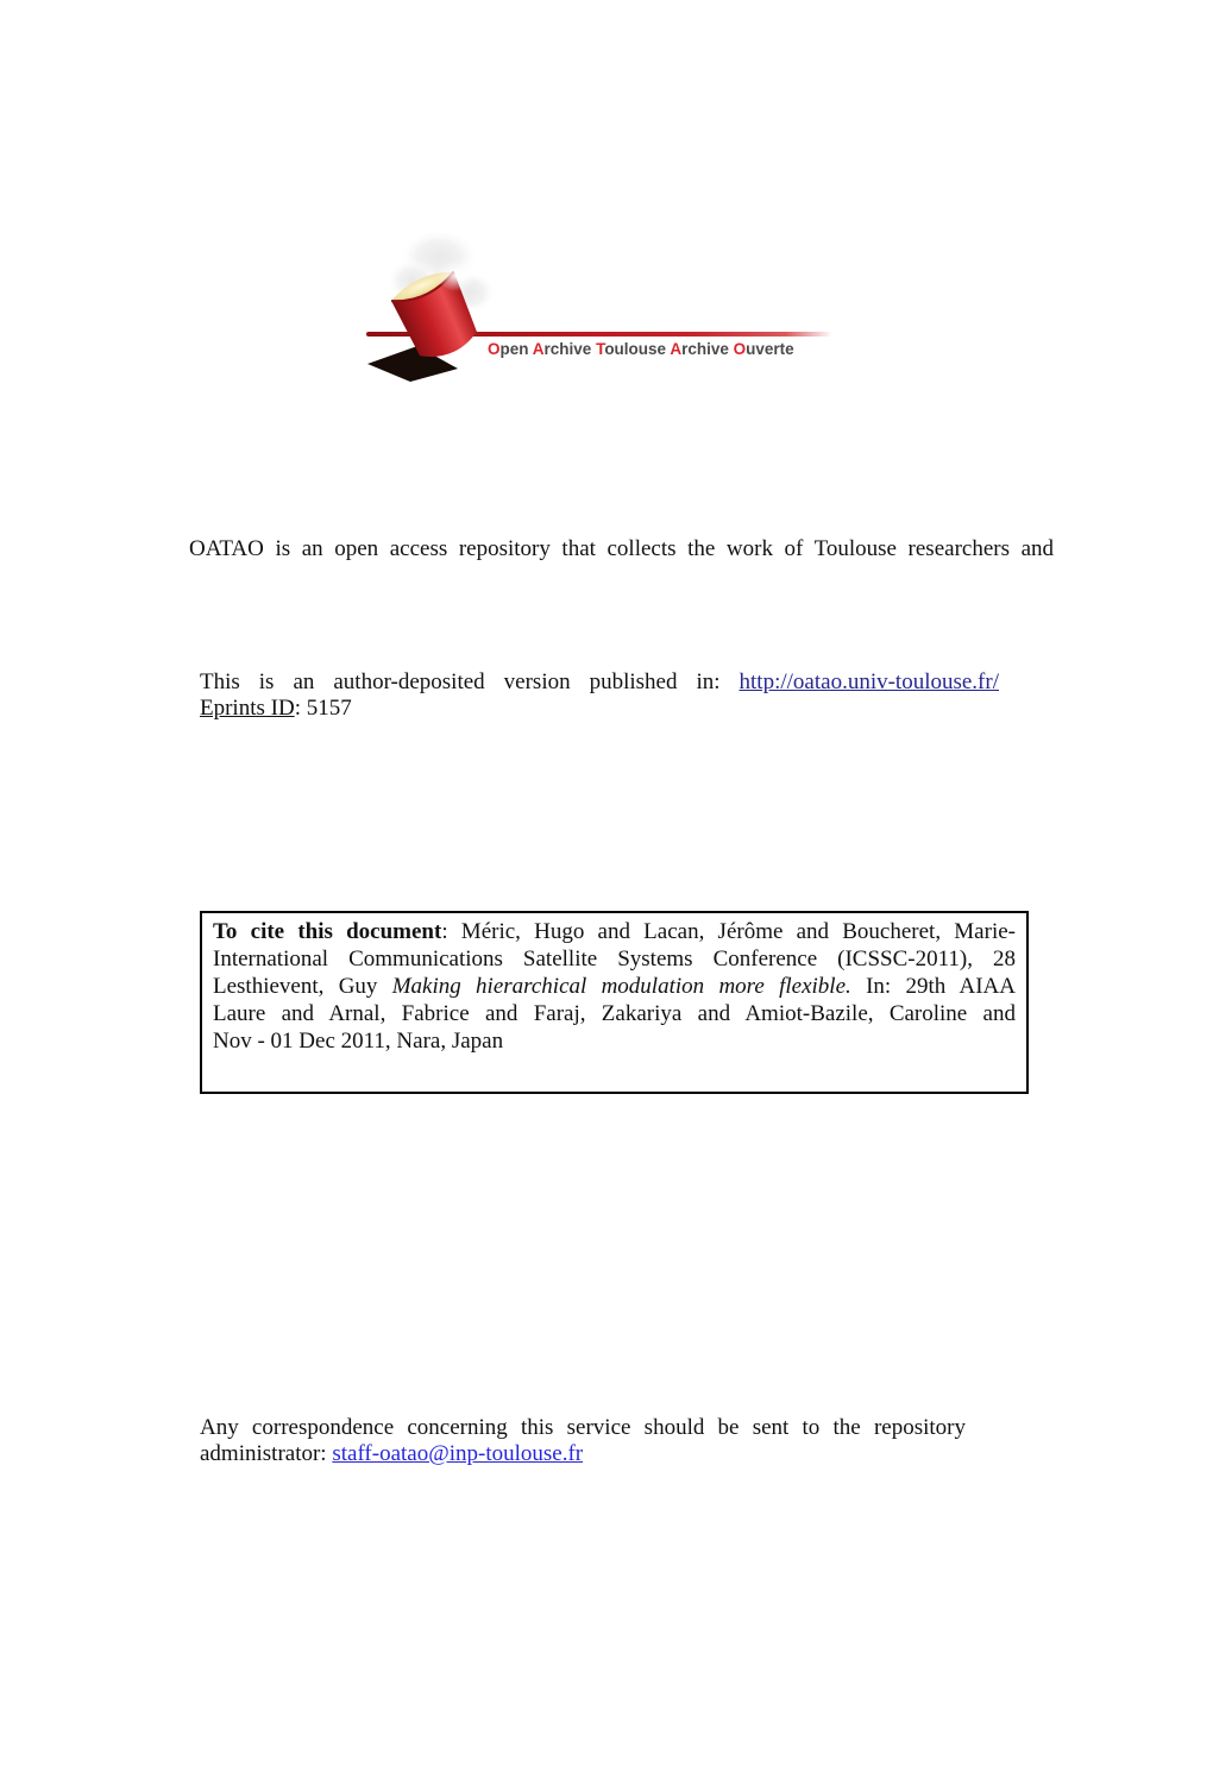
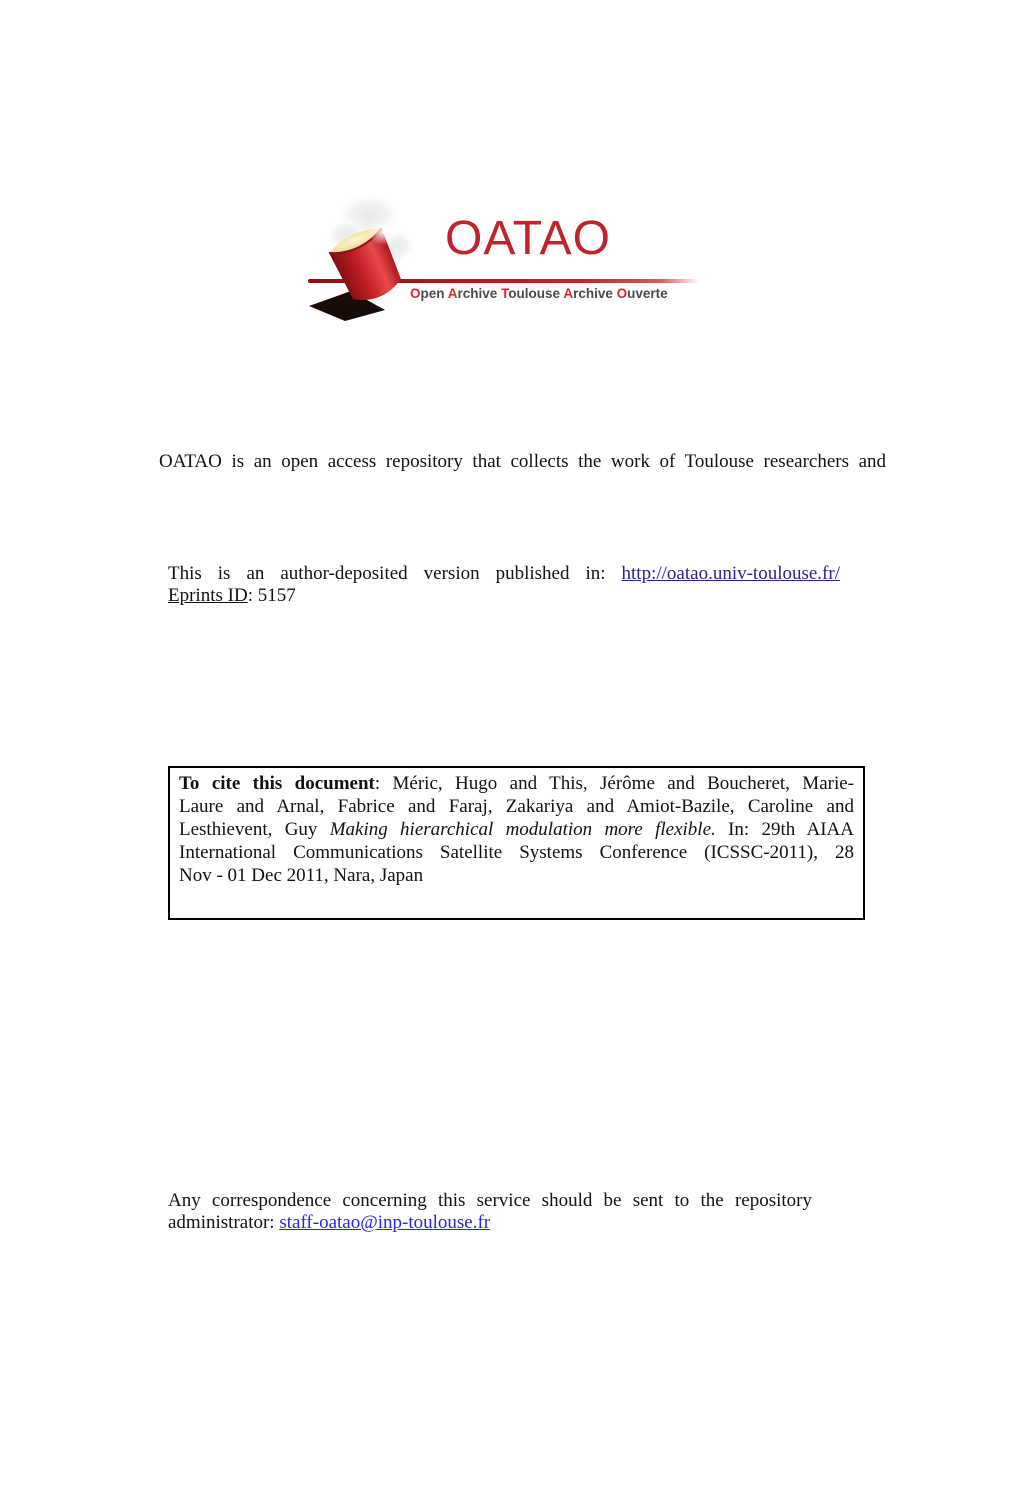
+ OATAO
  Open Archive Toulouse Archive Ouverte
  OATAO is an open access repository that collects the work of Toulouse researchers and
  This is an author-deposited version published in: http://oatao.univ-toulouse.fr/
  Eprints ID: 5157
- To cite this document: Méric, Hugo and Lacan, Jérôme and Boucheret, Marie-
+ To cite this document: Méric, Hugo and This, Jérôme and Boucheret, Marie-
- International Communications Satellite Systems Conference (ICSSC-2011), 28
+ Laure and Arnal, Fabrice and Faraj, Zakariya and Amiot-Bazile, Caroline and
  Lesthievent, Guy Making hierarchical modulation more flexible. In: 29th AIAA
- Laure and Arnal, Fabrice and Faraj, Zakariya and Amiot-Bazile, Caroline and
+ International Communications Satellite Systems Conference (ICSSC-2011), 28
  Nov - 01 Dec 2011, Nara, Japan
  Any correspondence concerning this service should be sent to the repository
  administrator: staff-oatao@inp-toulouse.fr
